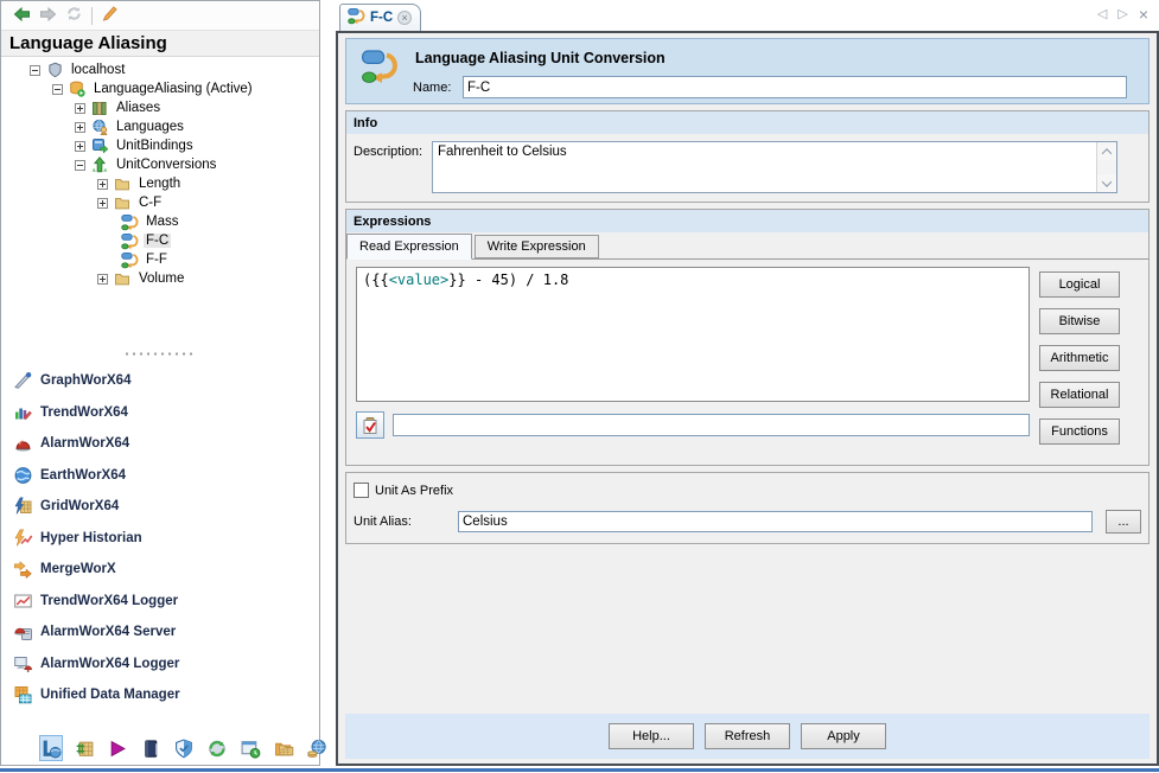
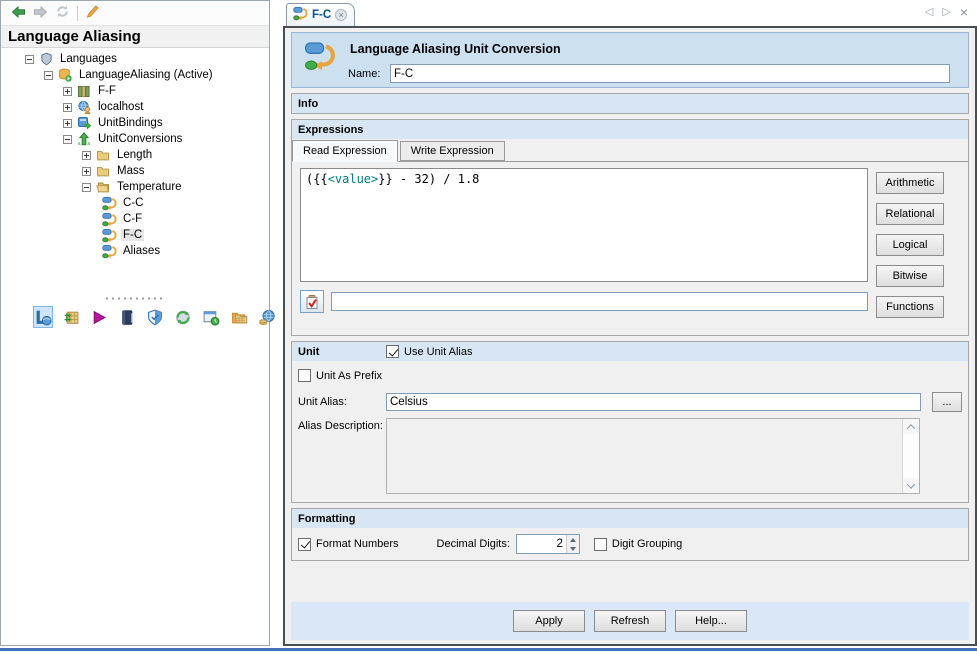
  Language Aliasing
- localhost
+ Languages
  LanguageAliasing (Active)
- Aliases
+ F-F
- Languages
+ localhost
  UnitBindings
  UnitConversions
  Length
- C-F
+ Mass
+ Temperature
+ C-C
- Mass
+ C-F
  F-C
- F-F
+ Aliases
- Volume
- GraphWorX64
- TrendWorX64
- AlarmWorX64
- EarthWorX64
- GridWorX64
- Hyper Historian
- MergeWorX
- TrendWorX64 Logger
- AlarmWorX64 Server
- AlarmWorX64 Logger
- Unified Data Manager
  F-C
  ×
  ◁
  ▷
  ×
  Language Aliasing Unit Conversion
  Name:
  F-C
  Info
- Description:
- Fahrenheit to Celsius
  Expressions
  Read Expression
  Write Expression
- ({{<value>}} - 45) / 1.8
+ ({{<value>}} - 32) / 1.8
- Logical
+ Arithmetic
- Bitwise
+ Relational
- Arithmetic
+ Logical
- Relational
+ Bitwise
  Functions
+ Unit
+ Use Unit Alias
  Unit As Prefix
  Unit Alias:
  Celsius
  ...
+ Alias Description:
+ Formatting
+ Format Numbers
+ Decimal Digits:
+ 2
+ Digit Grouping
- Help...
+ Apply
  Refresh
- Apply
+ Help...
